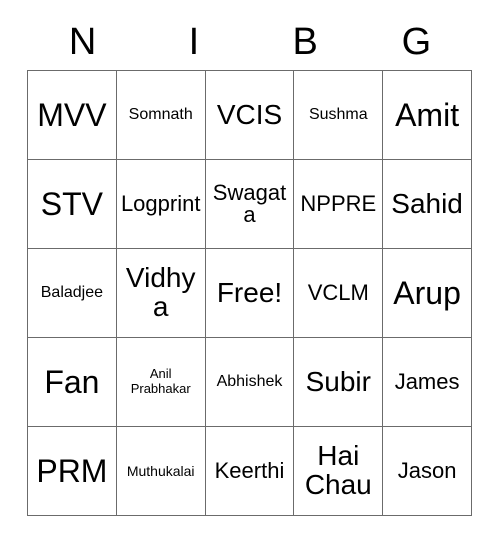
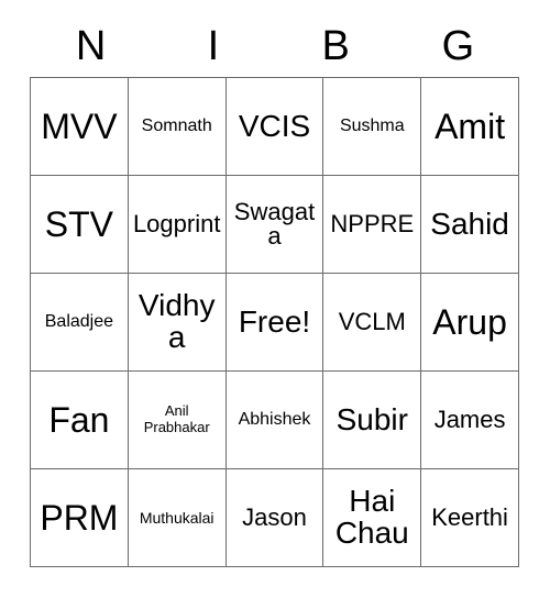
  N
  I
  B
  G
  MVV
  Somnath
  VCIS
  Sushma
  Amit
  STV
  Logprint
  Swagata
  NPPRE
  Sahid
  Baladjee
  Vidhya
  Free!
  VCLM
  Arup
  Fan
  Anil Prabhakar
  Abhishek
  Subir
  James
  PRM
  Muthukalai
- Keerthi
+ Jason
  Hai Chau
- Jason
+ Keerthi
